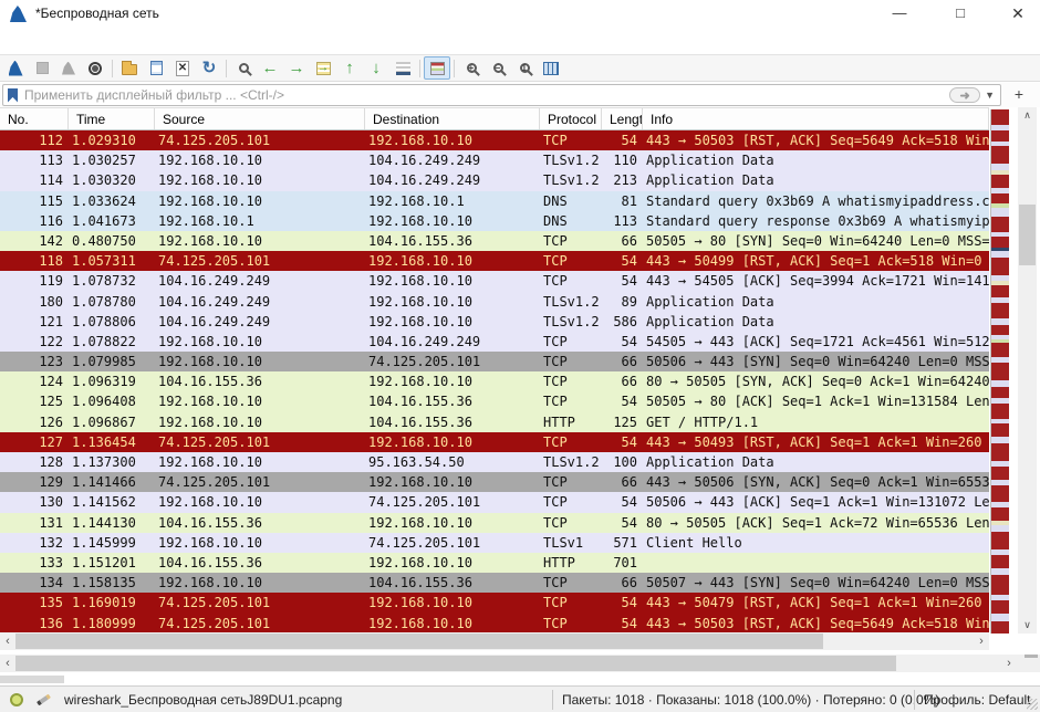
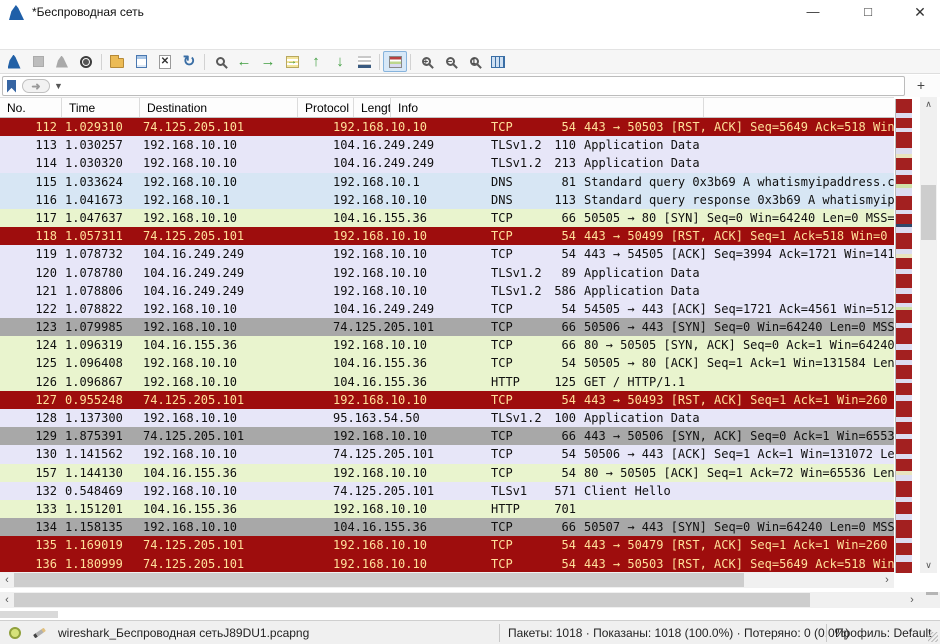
  *Беспроводная сеть
  —
  □
  ✕
  ✕
  ↻
  ←
  →
  →
  ↑
  ↓
- Применить дисплейный фильтр ... <Ctrl-/>
  ➜
  ▼
  +
  No.
  Time
- Source
  Destination
  Protocol
  Lengt
  Info
  112
  1.029310
  74.125.205.101
  192.168.10.10
  TCP
  54
  443 → 50503 [RST, ACK] Seq=5649 Ack=518 Win
  113
  1.030257
  192.168.10.10
  104.16.249.249
  TLSv1.2
  110
  Application Data
  114
  1.030320
  192.168.10.10
  104.16.249.249
  TLSv1.2
  213
  Application Data
  115
  1.033624
  192.168.10.10
  192.168.10.1
  DNS
  81
  Standard query 0x3b69 A whatismyipaddress.c
  116
  1.041673
  192.168.10.1
  192.168.10.10
  DNS
  113
  Standard query response 0x3b69 A whatismyip
- 142
+ 117
- 0.480750
+ 1.047637
  192.168.10.10
  104.16.155.36
  TCP
  66
  50505 → 80 [SYN] Seq=0 Win=64240 Len=0 MSS=
  118
  1.057311
  74.125.205.101
  192.168.10.10
  TCP
  54
  443 → 50499 [RST, ACK] Seq=1 Ack=518 Win=0
  119
  1.078732
  104.16.249.249
  192.168.10.10
  TCP
  54
  443 → 54505 [ACK] Seq=3994 Ack=1721 Win=141
- 180
+ 120
  1.078780
  104.16.249.249
  192.168.10.10
  TLSv1.2
  89
  Application Data
  121
  1.078806
  104.16.249.249
  192.168.10.10
  TLSv1.2
  586
  Application Data
  122
  1.078822
  192.168.10.10
  104.16.249.249
  TCP
  54
  54505 → 443 [ACK] Seq=1721 Ack=4561 Win=512
  123
  1.079985
  192.168.10.10
  74.125.205.101
  TCP
  66
  50506 → 443 [SYN] Seq=0 Win=64240 Len=0 MSS
  124
  1.096319
  104.16.155.36
  192.168.10.10
  TCP
  66
  80 → 50505 [SYN, ACK] Seq=0 Ack=1 Win=64240
  125
  1.096408
  192.168.10.10
  104.16.155.36
  TCP
  54
  50505 → 80 [ACK] Seq=1 Ack=1 Win=131584 Len
  126
  1.096867
  192.168.10.10
  104.16.155.36
  HTTP
  125
  GET / HTTP/1.1
  127
- 1.136454
+ 0.955248
  74.125.205.101
  192.168.10.10
  TCP
  54
  443 → 50493 [RST, ACK] Seq=1 Ack=1 Win=260
  128
  1.137300
  192.168.10.10
  95.163.54.50
  TLSv1.2
  100
  Application Data
  129
- 1.141466
+ 1.875391
  74.125.205.101
  192.168.10.10
  TCP
  66
  443 → 50506 [SYN, ACK] Seq=0 Ack=1 Win=6553
  130
  1.141562
  192.168.10.10
  74.125.205.101
  TCP
  54
  50506 → 443 [ACK] Seq=1 Ack=1 Win=131072 Le
- 131
+ 157
  1.144130
  104.16.155.36
  192.168.10.10
  TCP
  54
  80 → 50505 [ACK] Seq=1 Ack=72 Win=65536 Len
  132
- 1.145999
+ 0.548469
  192.168.10.10
  74.125.205.101
  TLSv1
  571
  Client Hello
  133
  1.151201
  104.16.155.36
  192.168.10.10
  HTTP
  701
  134
  1.158135
  192.168.10.10
  104.16.155.36
  TCP
  66
  50507 → 443 [SYN] Seq=0 Win=64240 Len=0 MSS
  135
  1.169019
  74.125.205.101
  192.168.10.10
  TCP
  54
  443 → 50479 [RST, ACK] Seq=1 Ack=1 Win=260
  136
  1.180999
  74.125.205.101
  192.168.10.10
  TCP
  54
  443 → 50503 [RST, ACK] Seq=5649 Ack=518 Win
  ∧
  ∨
  ‹
  ›
  ‹
  ›
  wireshark_Беспроводная сетьJ89DU1.pcapng
  Пакеты: 1018 · Показаны: 1018 (100.0%) · Потеряно: 0 (00%)
  Профиль: Defaul
